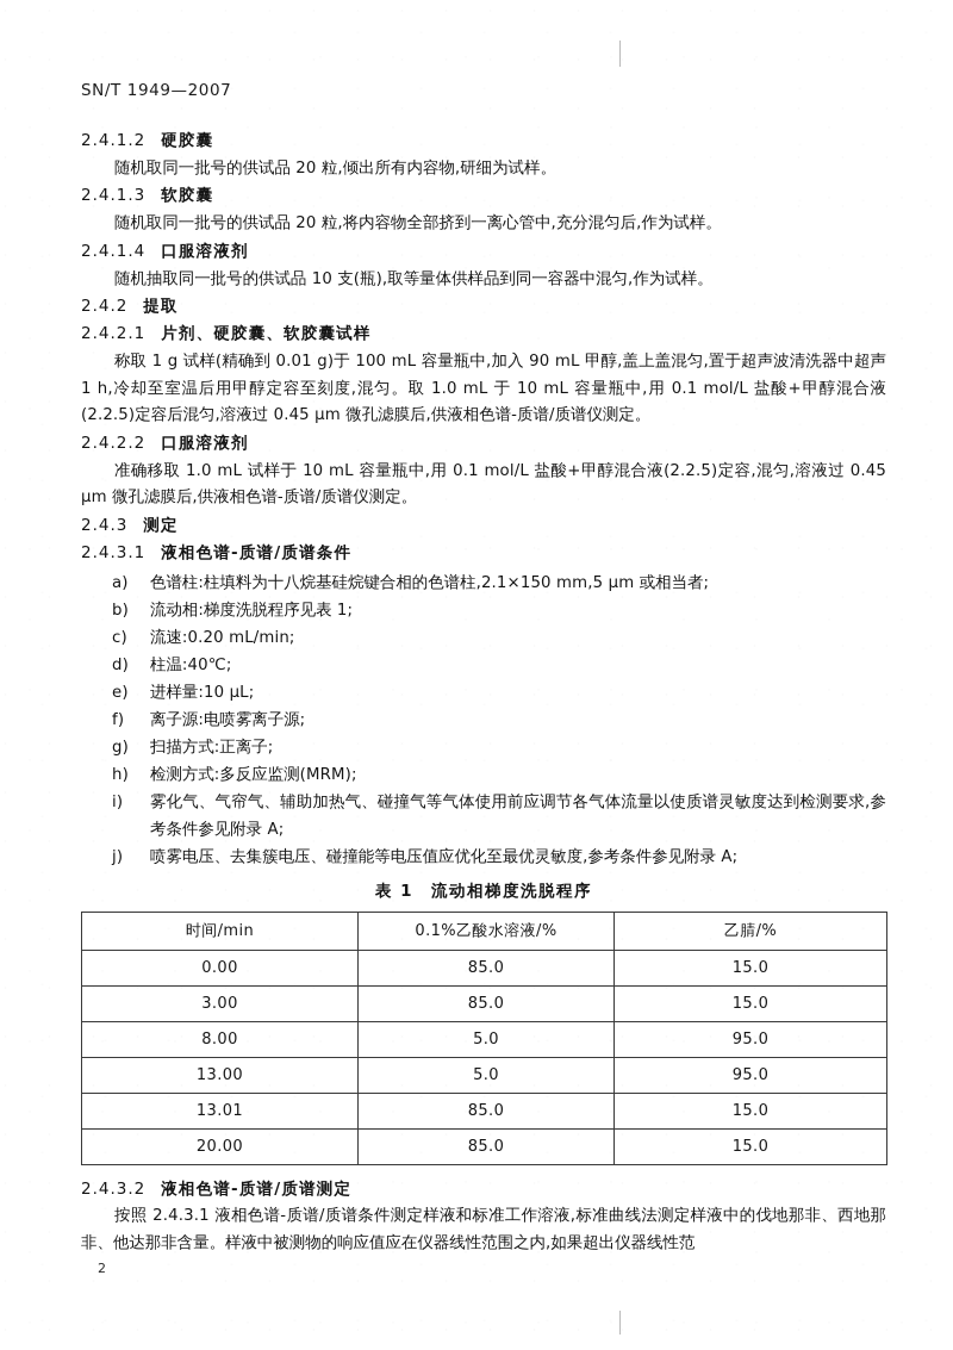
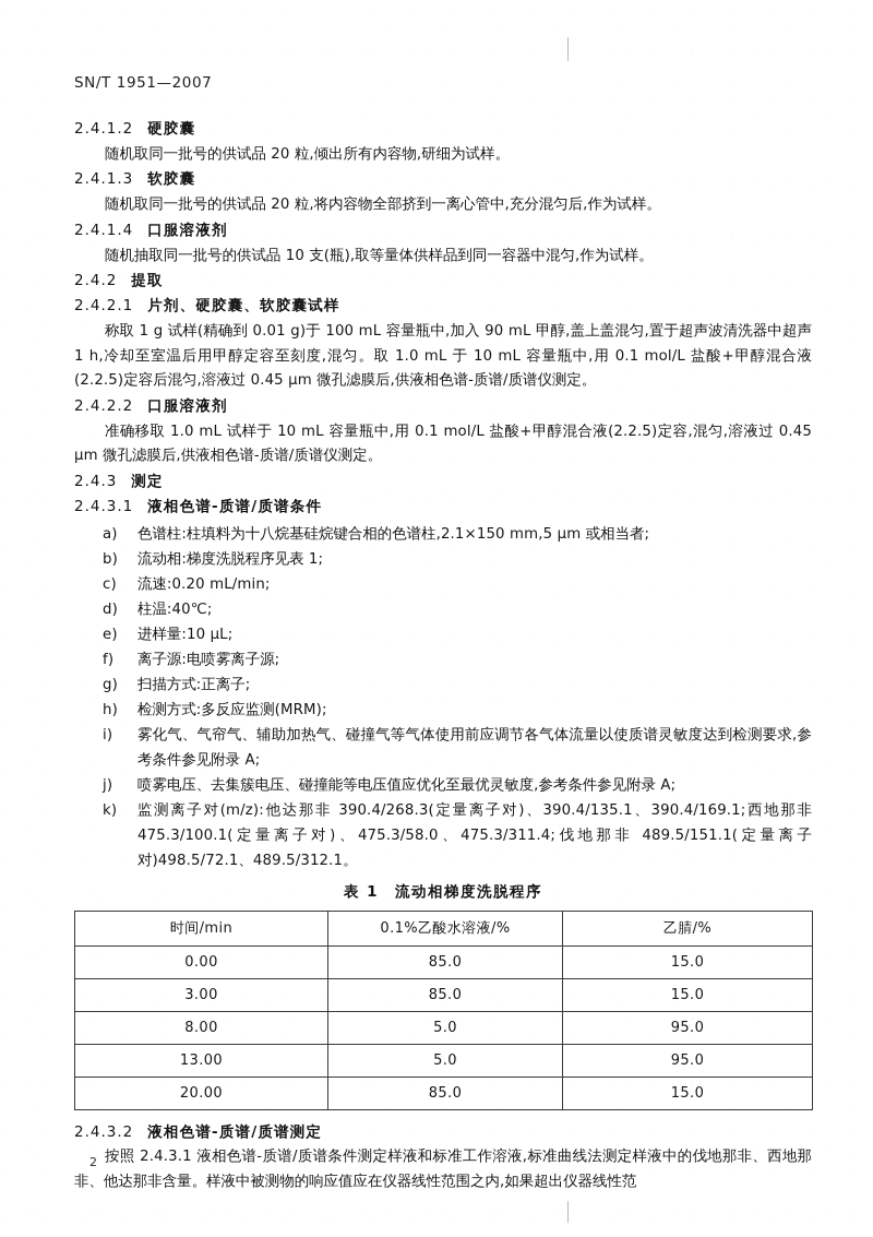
- SN/T 1949—2007
+ SN/T 1951—2007
  2.4.1.2 硬胶囊
  随机取同一批号的供试品 20 粒,倾出所有内容物,研细为试样。
  2.4.1.3 软胶囊
  随机取同一批号的供试品 20 粒,将内容物全部挤到一离心管中,充分混匀后,作为试样。
  2.4.1.4 口服溶液剂
  随机抽取同一批号的供试品 10 支(瓶),取等量体供样品到同一容器中混匀,作为试样。
  2.4.2 提取
  2.4.2.1 片剂、硬胶囊、软胶囊试样
  称取 1 g 试样(精确到 0.01 g)于 100 mL 容量瓶中,加入 90 mL 甲醇,盖上盖混匀,置于超声波清洗器中超声 1 h,冷却至室温后用甲醇定容至刻度,混匀。取 1.0 mL 于 10 mL 容量瓶中,用 0.1 mol/L 盐酸+甲醇混合液(2.2.5)定容后混匀,溶液过 0.45 μm 微孔滤膜后,供液相色谱-质谱/质谱仪测定。
  2.4.2.2 口服溶液剂
  准确移取 1.0 mL 试样于 10 mL 容量瓶中,用 0.1 mol/L 盐酸+甲醇混合液(2.2.5)定容,混匀,溶液过 0.45 μm 微孔滤膜后,供液相色谱-质谱/质谱仪测定。
  2.4.3 测定
  2.4.3.1 液相色谱-质谱/质谱条件
  a)
  色谱柱:柱填料为十八烷基硅烷键合相的色谱柱,2.1×150 mm,5 μm 或相当者;
  b)
  流动相:梯度洗脱程序见表 1;
  c)
  流速:0.20 mL/min;
  d)
  柱温:40℃;
  e)
  进样量:10 μL;
  f)
  离子源:电喷雾离子源;
  g)
  扫描方式:正离子;
  h)
  检测方式:多反应监测(MRM);
  i)
  雾化气、气帘气、辅助加热气、碰撞气等气体使用前应调节各气体流量以使质谱灵敏度达到检测要求,参考条件参见附录 A;
  j)
  喷雾电压、去集簇电压、碰撞能等电压值应优化至最优灵敏度,参考条件参见附录 A;
+ k)
+ 监测离子对(m/z):他达那非 390.4/268.3(定量离子对)、390.4/135.1、390.4/169.1;西地那非 475.3/100.1(定量离子对)、475.3/58.0、475.3/311.4;伐地那非 489.5/151.1(定量离子对)498.5/72.1、489.5/312.1。
  表 1 流动相梯度洗脱程序
  时间/min	0.1%乙酸水溶液/%	乙腈/%
  0.00	85.0	15.0
  3.00	85.0	15.0
  8.00	5.0	95.0
  13.00	5.0	95.0
- 13.01	85.0	15.0
  20.00	85.0	15.0
  2.4.3.2 液相色谱-质谱/质谱测定
  按照 2.4.3.1 液相色谱-质谱/质谱条件测定样液和标准工作溶液,标准曲线法测定样液中的伐地那非、西地那非、他达那非含量。样液中被测物的响应值应在仪器线性范围之内,如果超出仪器线性范
  2
